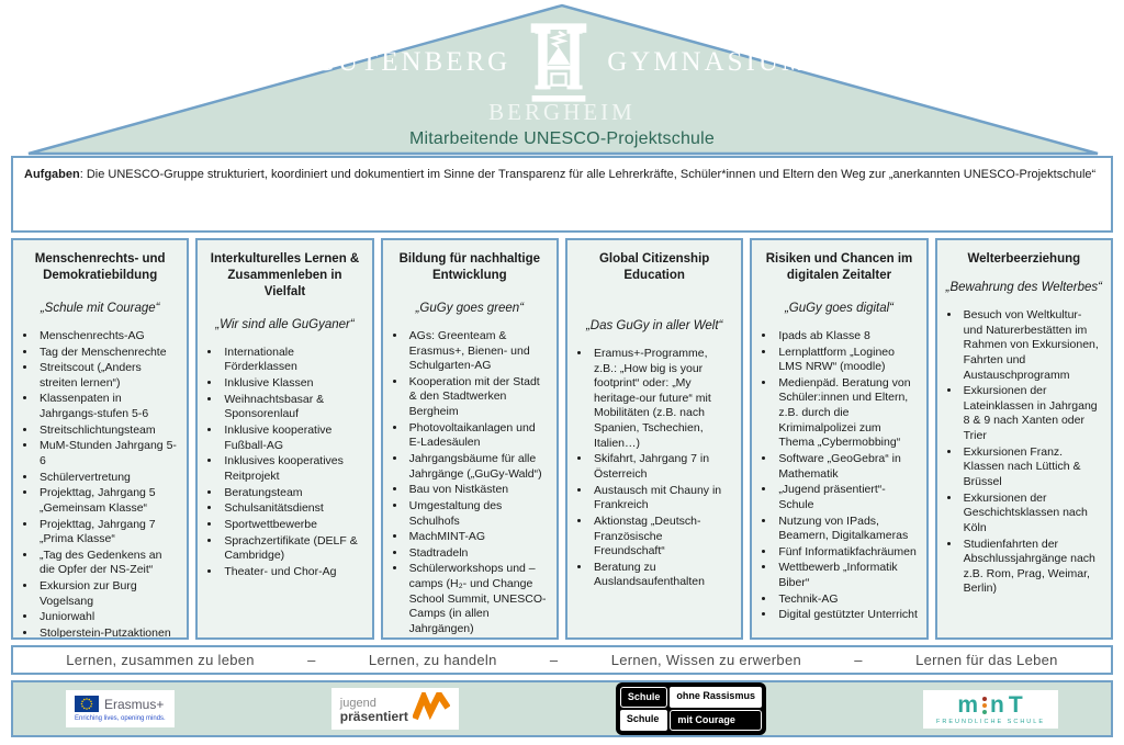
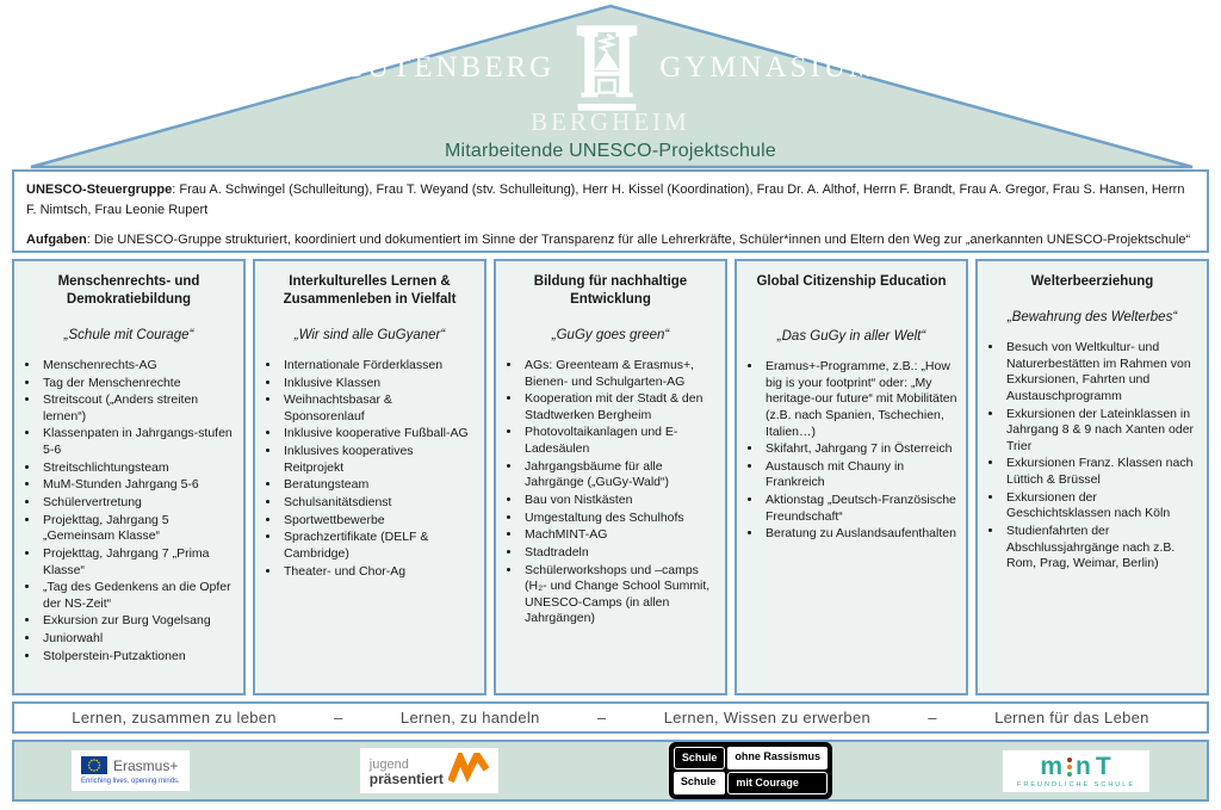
  GUTENBERG
  GYMNASIUM
  BERGHEIM
  Mitarbeitende UNESCO-Projektschule
+ UNESCO-Steuergruppe: Frau A. Schwingel (Schulleitung), Frau T. Weyand (stv. Schulleitung), Herr H. Kissel (Koordination), Frau Dr. A. Althof, Herrn F. Brandt, Frau A. Gregor, Frau S. Hansen, Herrn F. Nimtsch, Frau Leonie Rupert
  Aufgaben: Die UNESCO-Gruppe strukturiert, koordiniert und dokumentiert im Sinne der Transparenz für alle Lehrerkräfte, Schüler*innen und Eltern den Weg zur „anerkannten UNESCO-Projektschule“
  Menschenrechts- und Demokratiebildung
  „Schule mit Courage“
  Menschenrechts-AG
  Tag der Menschenrechte
  Streitscout („Anders streiten lernen“)
  Klassenpaten in Jahrgangs-stufen 5-6
  Streitschlichtungsteam
  MuM-Stunden Jahrgang 5-6
  Schülervertretung
  Projekttag, Jahrgang 5 „Gemeinsam Klasse“
  Projekttag, Jahrgang 7 „Prima Klasse“
  „Tag des Gedenkens an die Opfer der NS-Zeit“
  Exkursion zur Burg Vogelsang
  Juniorwahl
  Stolperstein-Putzaktionen
  Interkulturelles Lernen & Zusammenleben in Vielfalt
  „Wir sind alle GuGyaner“
  Internationale Förderklassen
  Inklusive Klassen
  Weihnachtsbasar & Sponsorenlauf
  Inklusive kooperative Fußball-AG
  Inklusives kooperatives Reitprojekt
  Beratungsteam
  Schulsanitätsdienst
  Sportwettbewerbe
  Sprachzertifikate (DELF & Cambridge)
  Theater- und Chor-Ag
  Bildung für nachhaltige Entwicklung
  „GuGy goes green“
  AGs: Greenteam & Erasmus+, Bienen- und Schulgarten-AG
  Kooperation mit der Stadt & den Stadtwerken Bergheim
  Photovoltaikanlagen und E-Ladesäulen
  Jahrgangsbäume für alle Jahrgänge („GuGy-Wald“)
  Bau von Nistkästen
  Umgestaltung des Schulhofs
  MachMINT-AG
  Stadtradeln
  Schülerworkshops und –camps (H₂- und Change School Summit, UNESCO-Camps (in allen Jahrgängen)
  Global Citizenship Education
  „Das GuGy in aller Welt“
  Eramus+-Programme, z.B.: „How big is your footprint“ oder: „My heritage-our future“ mit Mobilitäten (z.B. nach Spanien, Tschechien, Italien…)
  Skifahrt, Jahrgang 7 in Österreich
  Austausch mit Chauny in Frankreich
  Aktionstag „Deutsch-Französische Freundschaft“
  Beratung zu Auslandsaufenthalten
- Risiken und Chancen im digitalen Zeitalter
- „GuGy goes digital“
- Ipads ab Klasse 8
- Lernplattform „Logineo LMS NRW“ (moodle)
- Medienpäd. Beratung von Schüler:innen und Eltern, z.B. durch die Krimimalpolizei zum Thema „Cybermobbing“
- Software „GeoGebra“ in Mathematik
- „Jugend präsentiert“-Schule
- Nutzung von IPads, Beamern, Digitalkameras
- Fünf Informatikfachräumen
- Wettbewerb „Informatik Biber“
- Technik-AG
- Digital gestützter Unterricht
  Welterbeerziehung
  „Bewahrung des Welterbes“
  Besuch von Weltkultur- und Naturerbestätten im Rahmen von Exkursionen, Fahrten und Austauschprogramm
  Exkursionen der Lateinklassen in Jahrgang 8 & 9 nach Xanten oder Trier
  Exkursionen Franz. Klassen nach Lüttich & Brüssel
  Exkursionen der Geschichtsklassen nach Köln
  Studienfahrten der Abschlussjahrgänge nach z.B. Rom, Prag, Weimar, Berlin)
  Lernen, zusammen zu leben
  –
  Lernen, zu handeln
  –
  Lernen, Wissen zu erwerben
  –
  Lernen für das Leben
  Erasmus+
  jugend
  präsentiert
  Schule
  ohne Rassismus
  Schule
  mit Courage
  m
  n
  T
